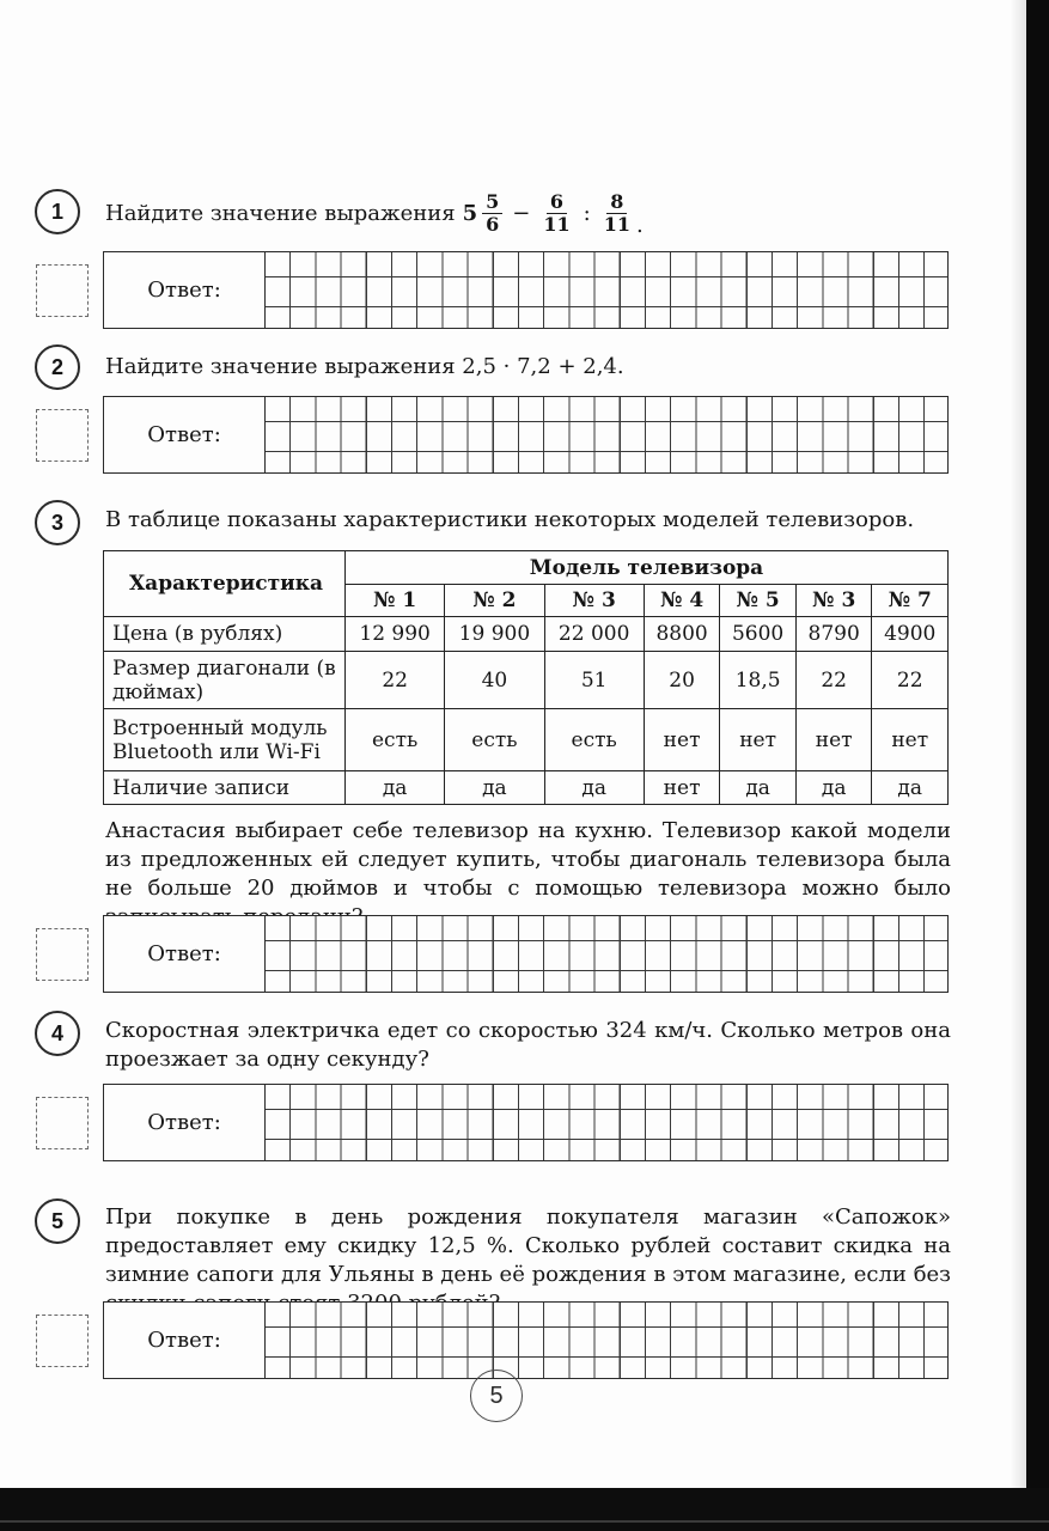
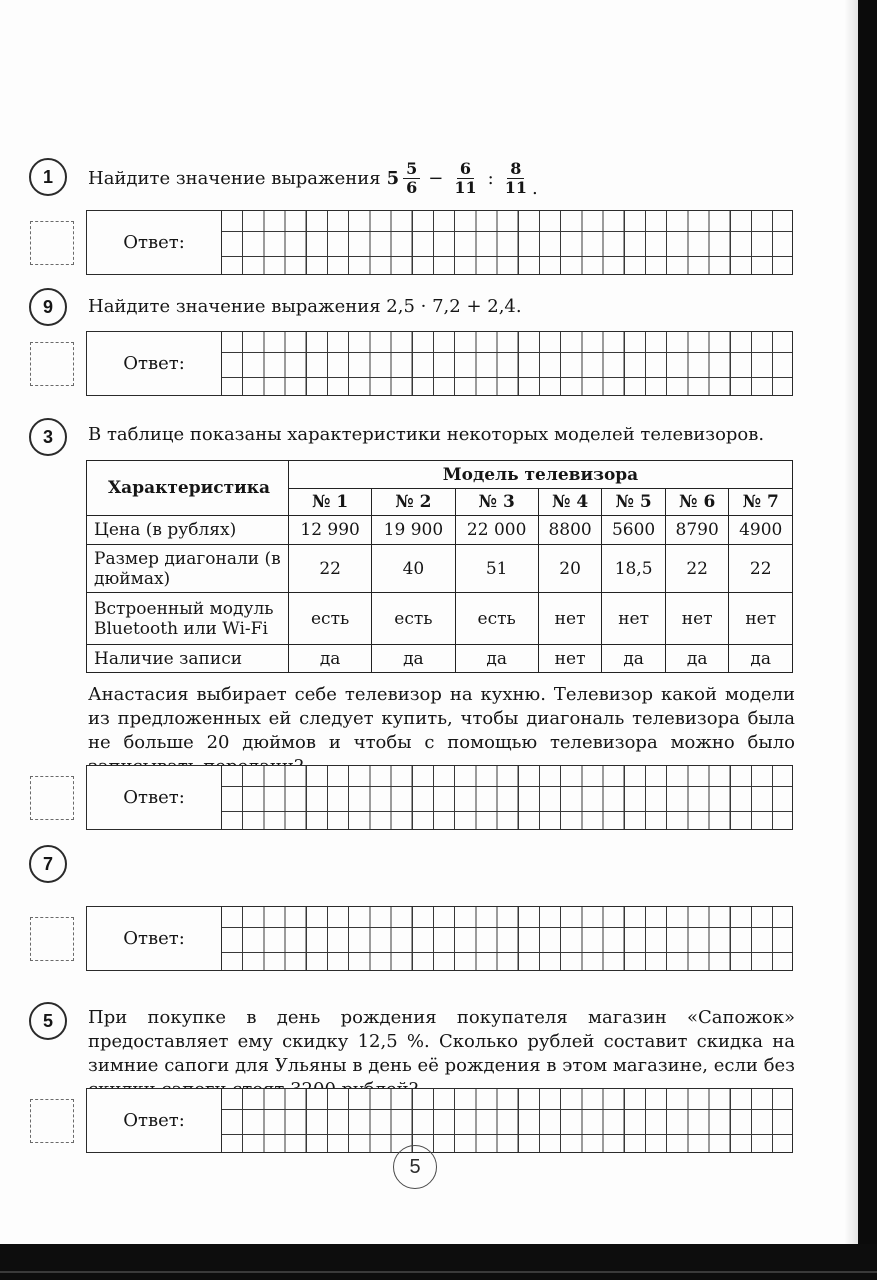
  1
  Найдите значение выражения
  5
  5
  6
  −
  6
  11
  :
  8
  11
  .
  Ответ:
- 2
+ 9
  Найдите значение выражения 2,5 · 7,2 + 2,4.
  Ответ:
  3
  В таблице показаны характеристики некоторых моделей телевизоров.
  Характеристика	Модель телевизора
- № 1	№ 2	№ 3	№ 4	№ 5	№ 3	№ 7
+ № 1	№ 2	№ 3	№ 4	№ 5	№ 6	№ 7
  Цена (в рублях)	12 990	19 900	22 000	8800	5600	8790	4900
  Размер диагонали (в дюймах)	22	40	51	20	18,5	22	22
  Встроенный модуль Bluetooth или Wi-Fi	есть	есть	есть	нет	нет	нет	нет
  Наличие записи	да	да	да	нет	да	да	да
  Анастасия выбирает себе телевизор на кухню. Телевизор какой модели из предложенных ей следует купить, чтобы диагональ телевизора была не больше 20 дюймов и чтобы с помощью телевизора можно было
  Ответ:
- 4
+ 7
- Скоростная электричка едет со скоростью 324 км/ч. Сколько метров она проезжает за одну секунду?
  Ответ:
  5
  При покупке в день рождения покупателя магазин «Сапожок» предоставляет ему скидку 12,5 %. Сколько рублей составит скидка на зимние сапоги для Ульяны в день её рождения в этом магазине, если без
  Ответ:
  5
